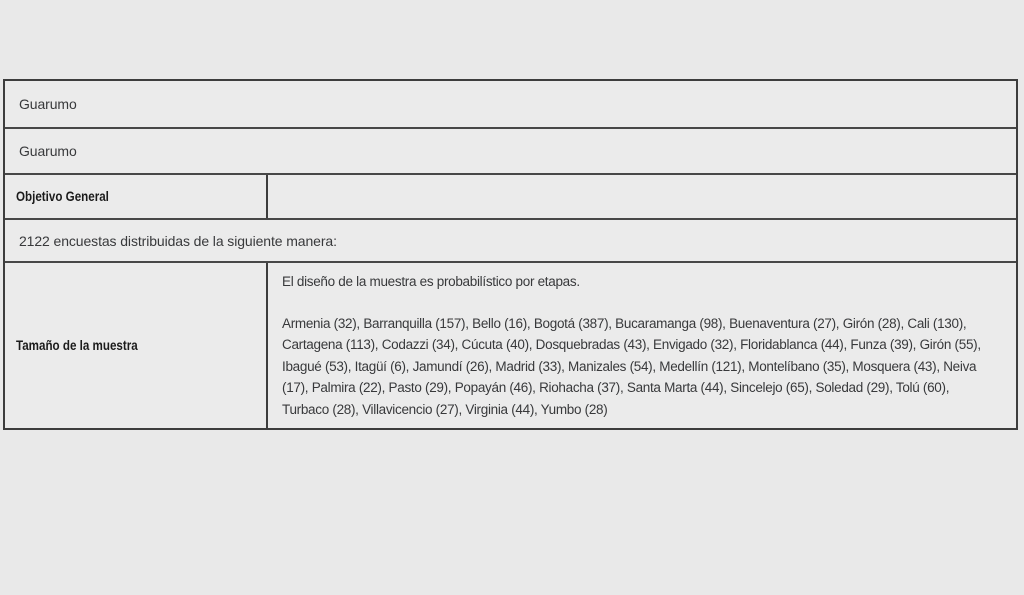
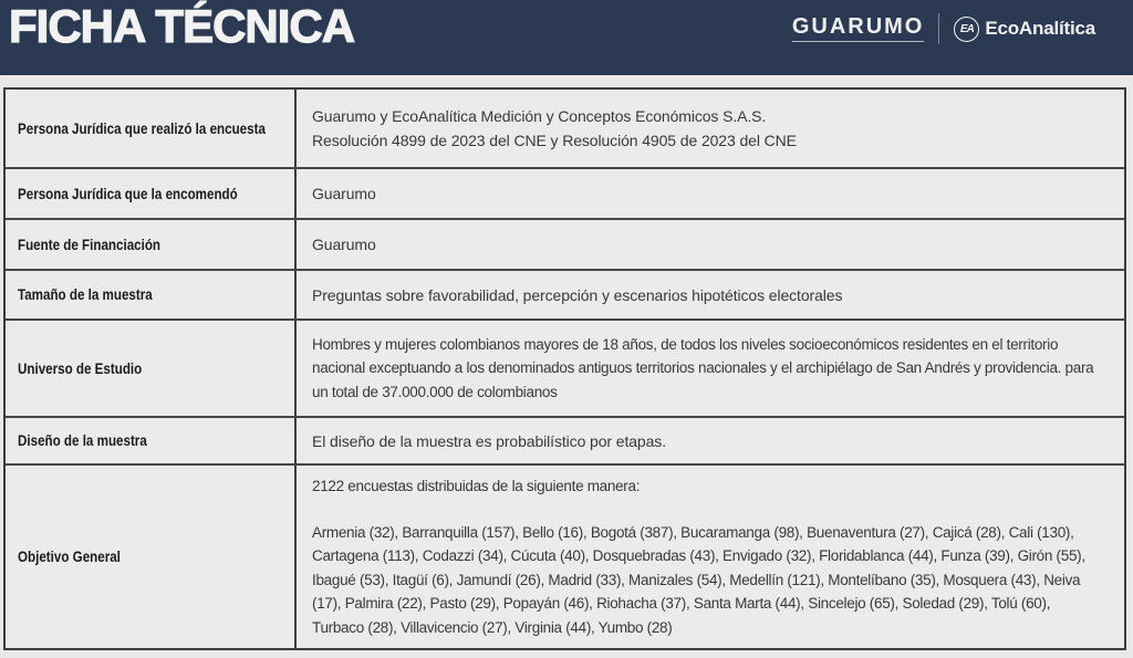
+ FICHA TÉCNICA
+ GUARUMO
+ EA
+ EcoAnalítica
+ Persona Jurídica que realizó la encuesta
+ Guarumo y EcoAnalítica Medición y Conceptos Económicos S.A.S.
+ Resolución 4899 de 2023 del CNE y Resolución 4905 de 2023 del CNE
+ Persona Jurídica que la encomendó
  Guarumo
+ Fuente de Financiación
  Guarumo
- Objetivo General
+ Tamaño de la muestra
+ Preguntas sobre favorabilidad, percepción y escenarios hipotéticos electorales
+ Universo de Estudio
+ Hombres y mujeres colombianos mayores de 18 años, de todos los niveles socioeconómicos residentes en el territorio nacional exceptuando a los denominados antiguos territorios nacionales y el archipiélago de San Andrés y providencia. para un total de 37.000.000 de colombianos
+ Diseño de la muestra
- 2122 encuestas distribuidas de la siguiente manera:
+ El diseño de la muestra es probabilístico por etapas.
- Tamaño de la muestra
+ Objetivo General
- El diseño de la muestra es probabilístico por etapas.
+ 2122 encuestas distribuidas de la siguiente manera:
- Armenia (32), Barranquilla (157), Bello (16), Bogotá (387), Bucaramanga (98), Buenaventura (27), Girón (28), Cali (130), Cartagena (113), Codazzi (34), Cúcuta (40), Dosquebradas (43), Envigado (32), Floridablanca (44), Funza (39), Girón (55), Ibagué (53), Itagüí (6), Jamundí (26), Madrid (33), Manizales (54), Medellín (121), Montelíbano (35), Mosquera (43), Neiva (17), Palmira (22), Pasto (29), Popayán (46), Riohacha (37), Santa Marta (44), Sincelejo (65), Soledad (29), Tolú (60), Turbaco (28), Villavicencio (27), Virginia (44), Yumbo (28)
+ Armenia (32), Barranquilla (157), Bello (16), Bogotá (387), Bucaramanga (98), Buenaventura (27), Cajicá (28), Cali (130), Cartagena (113), Codazzi (34), Cúcuta (40), Dosquebradas (43), Envigado (32), Floridablanca (44), Funza (39), Girón (55), Ibagué (53), Itagüí (6), Jamundí (26), Madrid (33), Manizales (54), Medellín (121), Montelíbano (35), Mosquera (43), Neiva (17), Palmira (22), Pasto (29), Popayán (46), Riohacha (37), Santa Marta (44), Sincelejo (65), Soledad (29), Tolú (60), Turbaco (28), Villavicencio (27), Virginia (44), Yumbo (28)
